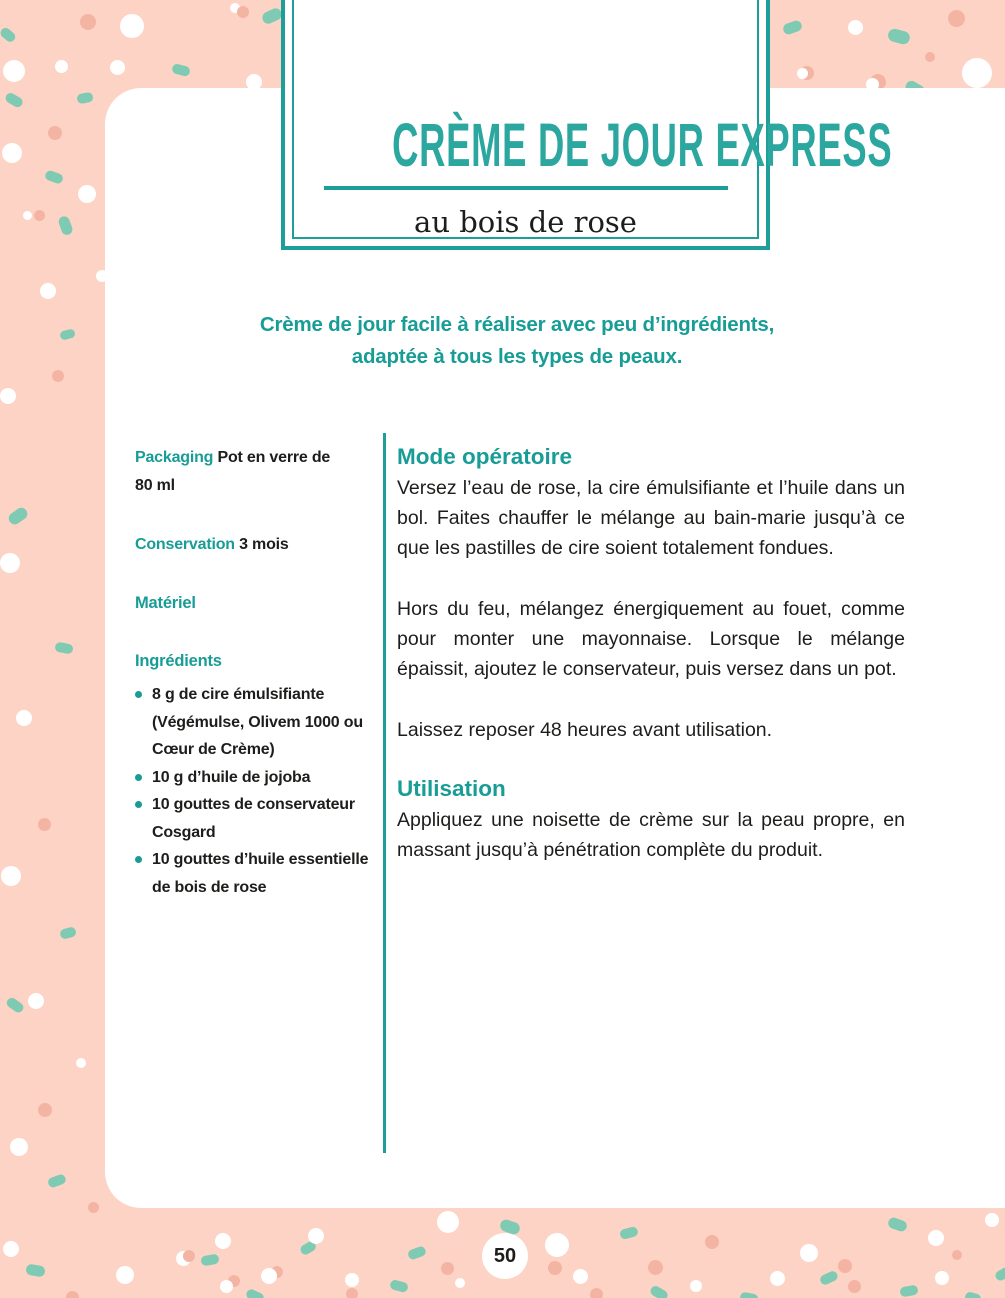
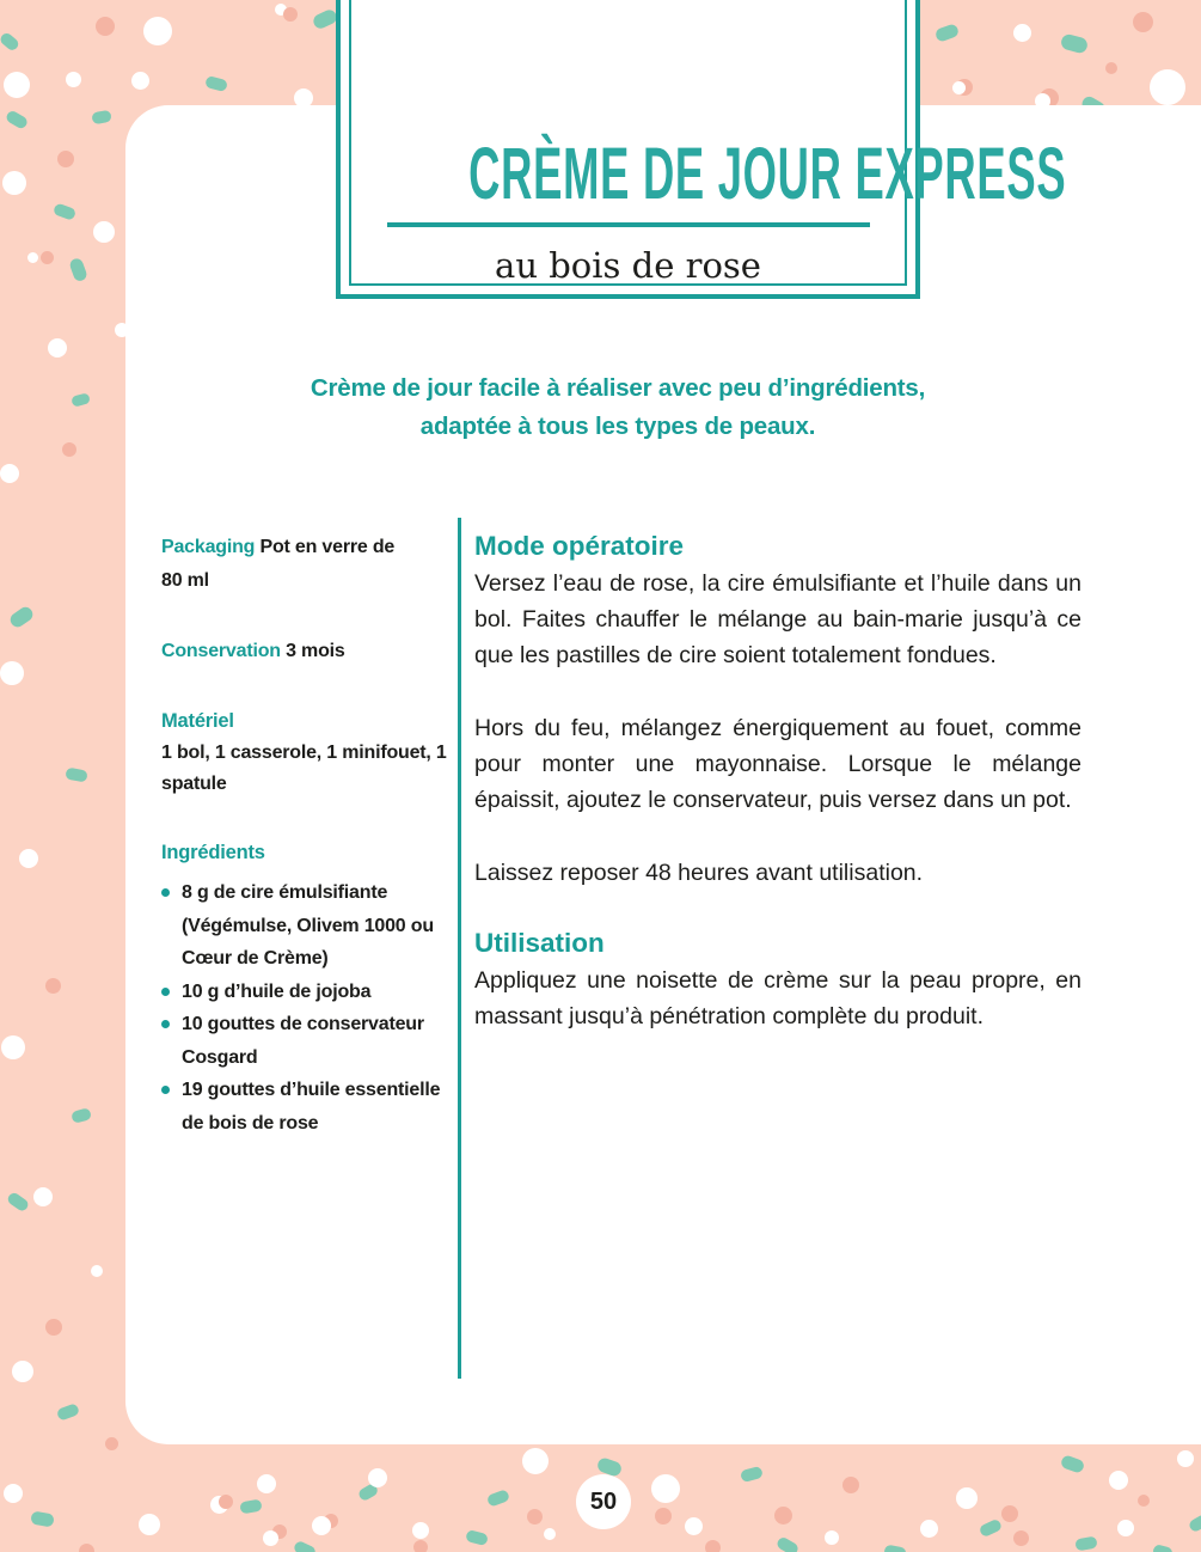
  CRÈME DE JOUR EXPRESS
  au bois de rose
  Crème de jour facile à réaliser avec peu d’ingrédients,
  adaptée à tous les types de peaux.
  Packaging Pot en verre de 80 ml
  Conservation 3 mois
  Matériel
+ 1 bol, 1 casserole, 1 minifouet, 1 spatule
  Ingrédients
  8 g de cire émulsifiante (Végémulse, Olivem 1000 ou Cœur de Crème)
  10 g d’huile de jojoba
  10 gouttes de conservateur Cosgard
- 10 gouttes d’huile essentielle de bois de rose
+ 19 gouttes d’huile essentielle de bois de rose
  Mode opératoire
  Versez l’eau de rose, la cire émulsifiante et l’huile dans un bol. Faites chauffer le mélange au bain-marie jusqu’à ce que les pastilles de cire soient totalement fondues.
  Hors du feu, mélangez énergiquement au fouet, comme pour monter une mayonnaise. Lorsque le mélange épaissit, ajoutez le conservateur, puis versez dans un pot.
  Laissez reposer 48 heures avant utilisation.
  Utilisation
  Appliquez une noisette de crème sur la peau propre, en massant jusqu’à pénétration complète du produit.
  50
